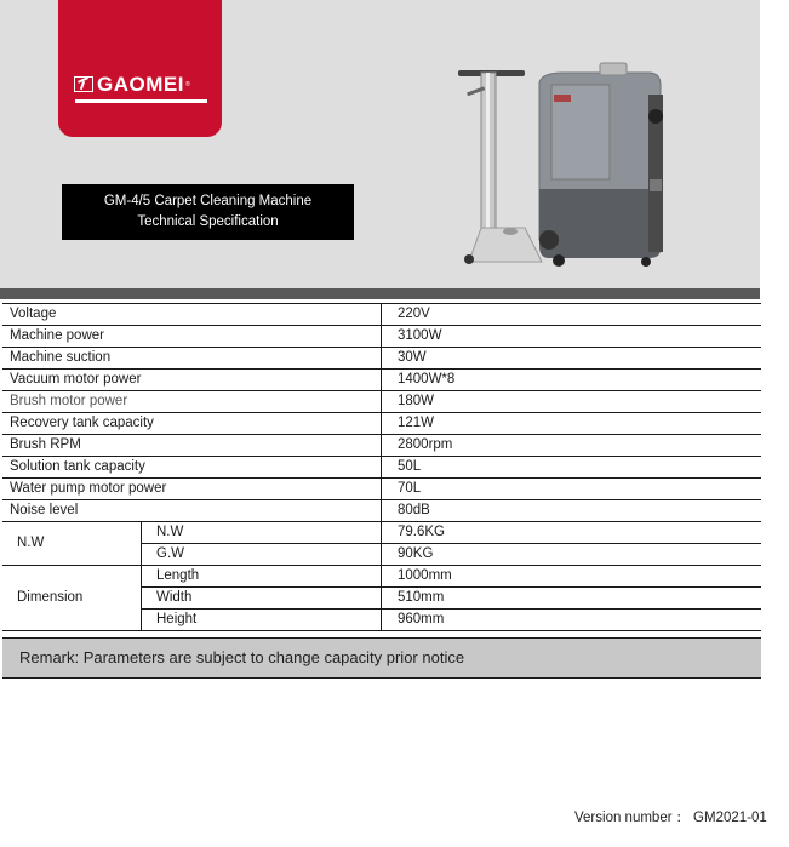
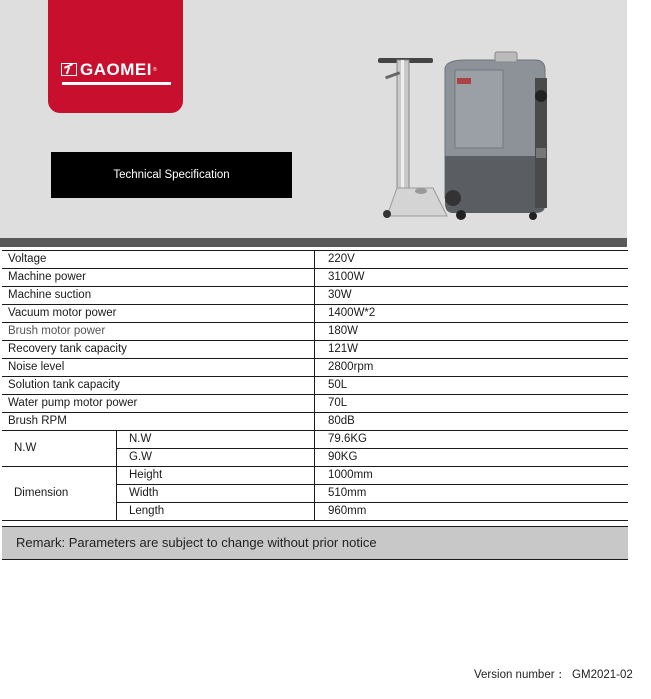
  GAOMEI
- GM-4/5 Carpet Cleaning Machine
  Technical Specification
  Voltage	220V
  Machine power	3100W
  Machine suction	30W
- Vacuum motor power	1400W*8
+ Vacuum motor power	1400W*2
  Brush motor power	180W
  Recovery tank capacity	121W
- Brush RPM	2800rpm
+ Noise level	2800rpm
  Solution tank capacity	50L
  Water pump motor power	70L
- Noise level	80dB
+ Brush RPM	80dB
  N.W	N.W	79.6KG
  G.W	90KG
- Dimension	Length	1000mm
+ Dimension	Height	1000mm
  Width	510mm
- Height	960mm
+ Length	960mm
- Remark: Parameters are subject to change capacity prior notice
+ Remark: Parameters are subject to change without prior notice
- Version number： GM2021-01
+ Version number： GM2021-02
